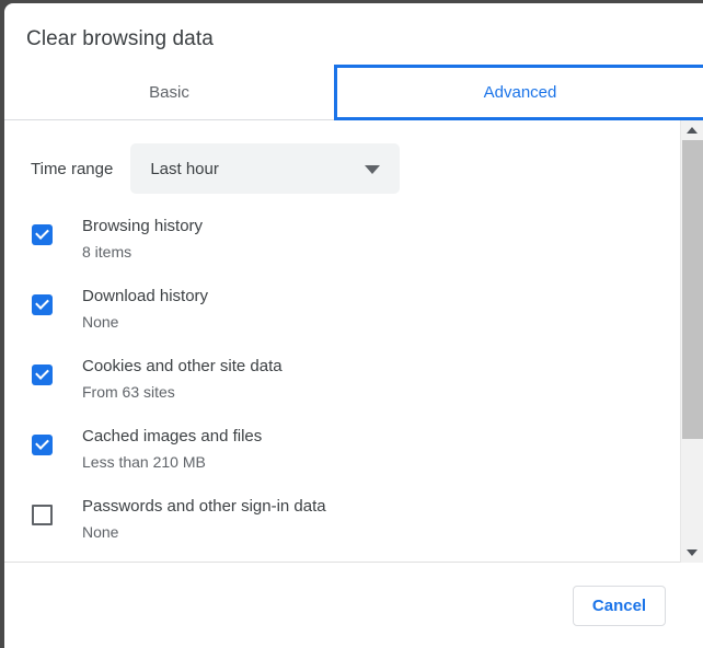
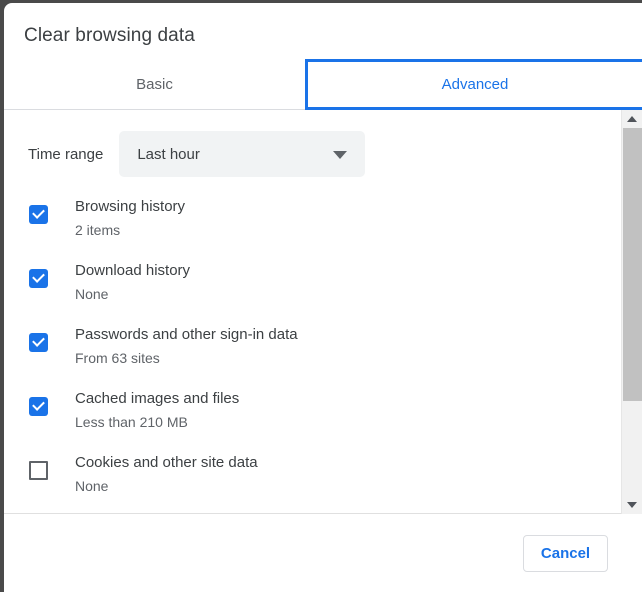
  Clear browsing data
  Basic
  Advanced
  Time range
  Last hour
  Browsing history
- 8 items
+ 2 items
  Download history
  None
- Cookies and other site data
+ Passwords and other sign-in data
  From 63 sites
  Cached images and files
  Less than 210 MB
- Passwords and other sign-in data
+ Cookies and other site data
  None
  Cancel
